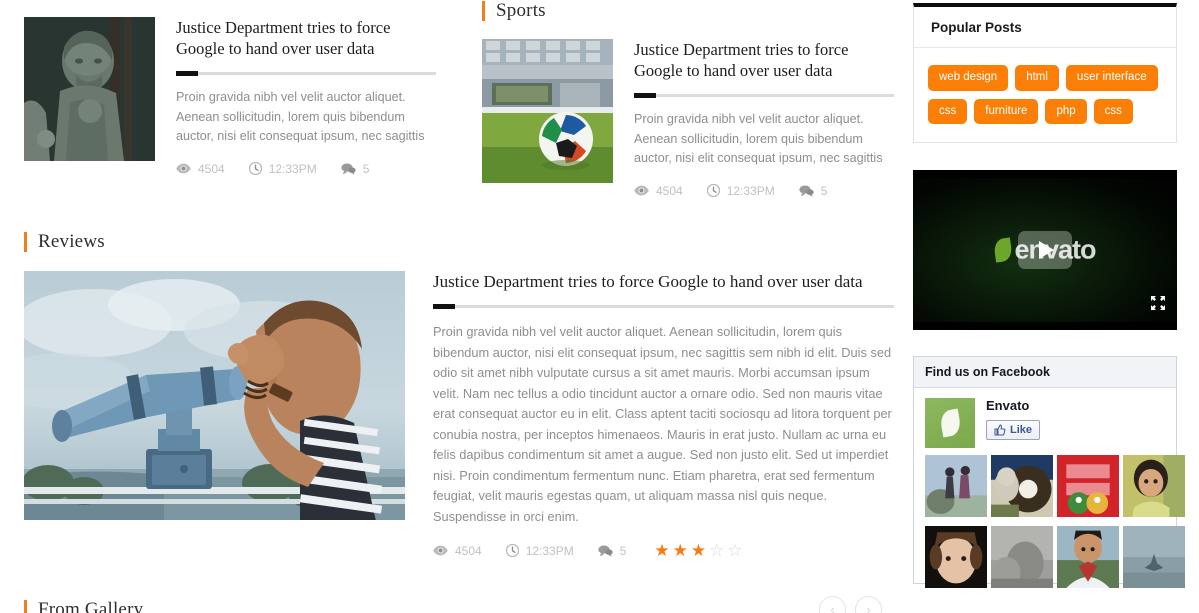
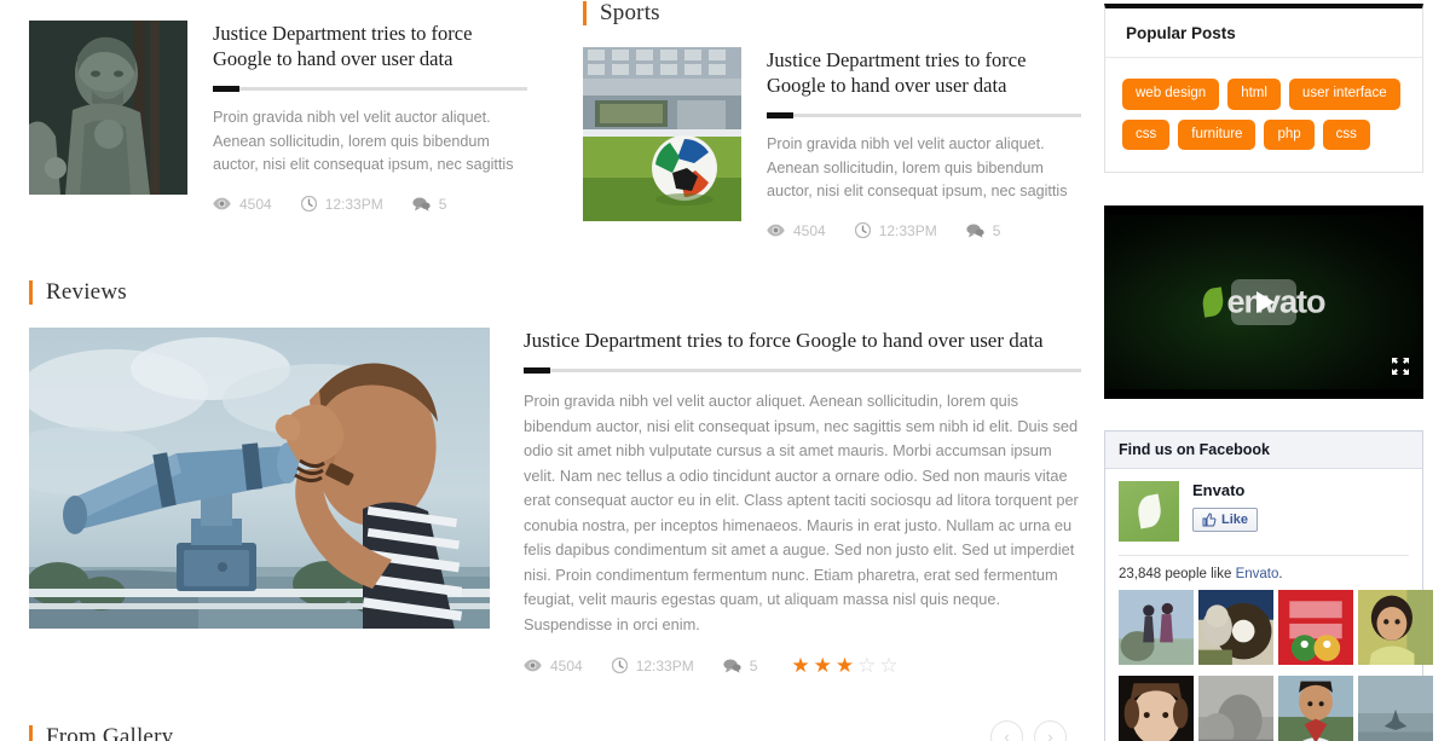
  Justice Department tries to force Google to hand over user data
  Proin gravida nibh vel velit auctor aliquet. Aenean sollicitudin, lorem quis bibendum auctor, nisi elit consequat ipsum, nec sagittis
  4504
  12:33PM
  5
  Sports
  Justice Department tries to force Google to hand over user data
  Proin gravida nibh vel velit auctor aliquet. Aenean sollicitudin, lorem quis bibendum auctor, nisi elit consequat ipsum, nec sagittis
  4504
  12:33PM
  5
  Reviews
  Justice Department tries to force Google to hand over user data
  Proin gravida nibh vel velit auctor aliquet. Aenean sollicitudin, lorem quis bibendum auctor, nisi elit consequat ipsum, nec sagittis sem nibh id elit. Duis sed odio sit amet nibh vulputate cursus a sit amet mauris. Morbi accumsan ipsum velit. Nam nec tellus a odio tincidunt auctor a ornare odio. Sed non mauris vitae erat consequat auctor eu in elit. Class aptent taciti sociosqu ad litora torquent per conubia nostra, per inceptos himenaeos. Mauris in erat justo. Nullam ac urna eu felis dapibus condimentum sit amet a augue. Sed non justo elit. Sed ut imperdiet nisi. Proin condimentum fermentum nunc. Etiam pharetra, erat sed fermentum feugiat, velit mauris egestas quam, ut aliquam massa nisl quis neque. Suspendisse in orci enim.
  4504
  12:33PM
  5
  ★
  ★
  ★
  ☆
  ☆
  From Gallery
  ‹
  ›
  Popular Posts
  web design
  html
  user interface
  css
  furniture
  php
  css
  envato
  Find us on Facebook
  Envato
  Like
+ 23,848 people like Envato.
